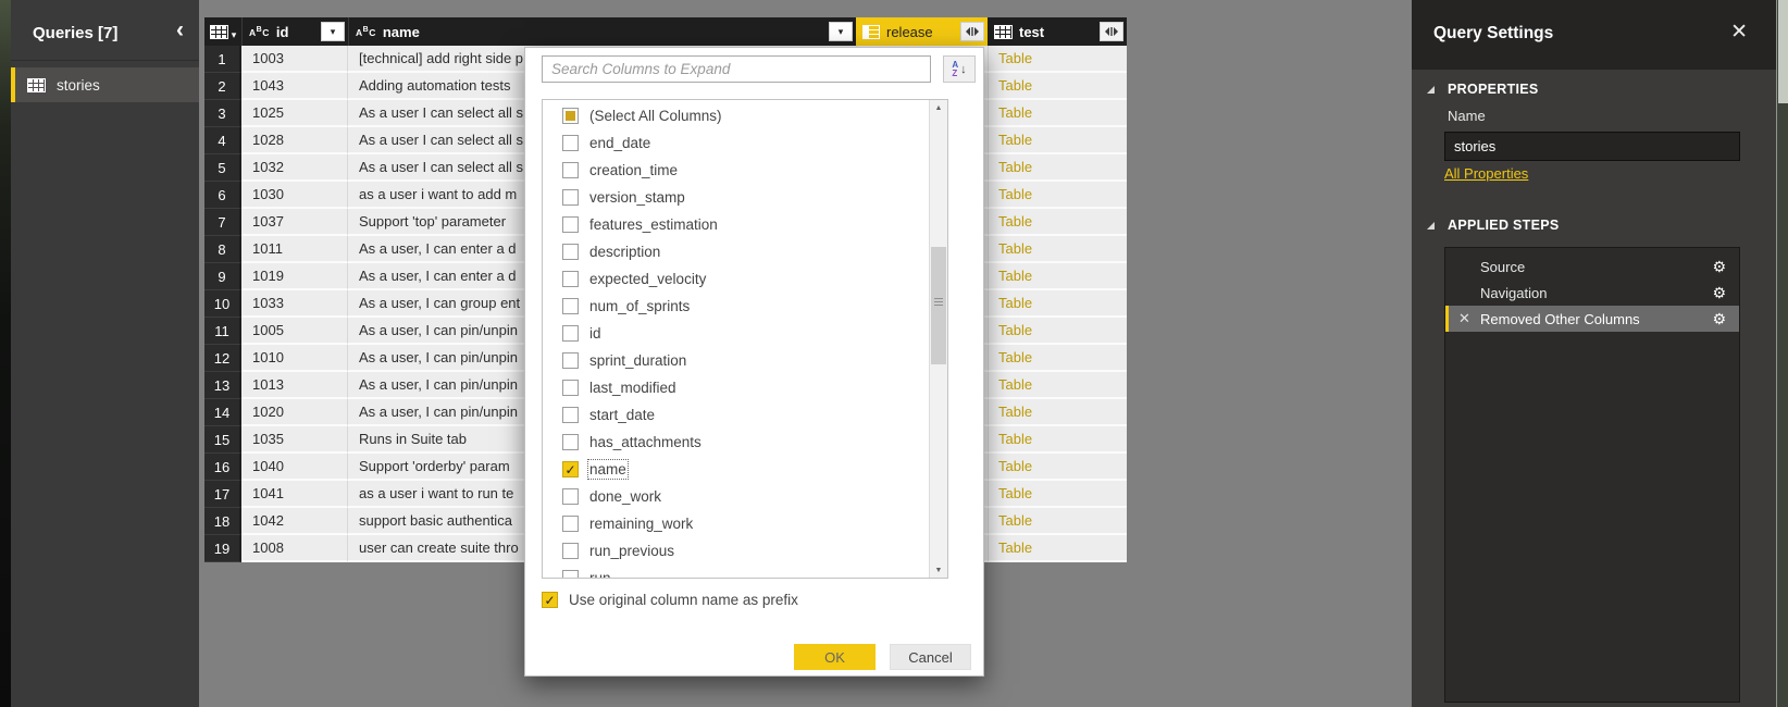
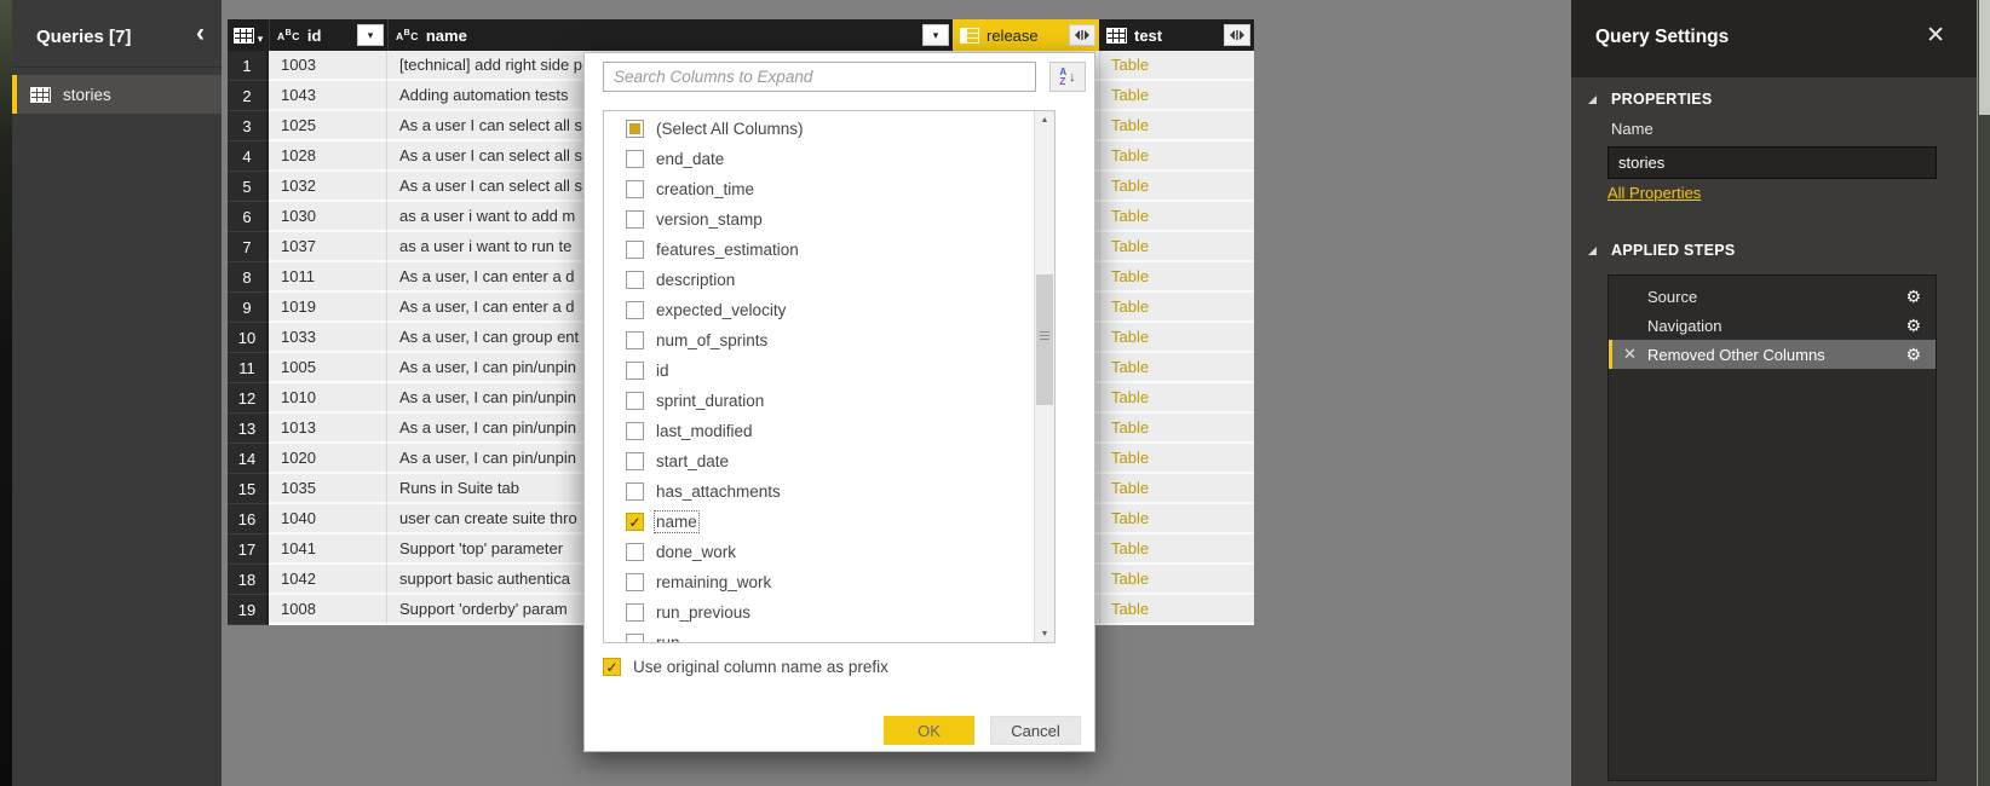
  Queries [7]
  ‹
  stories
  ▾
  id
  ▾
  name
  ▾
  release
  test
  1
  1003
  [technical] add right side p
  Table
  2
  1043
  Adding automation tests
  Table
  3
  1025
  As a user I can select all s
  Table
  4
  1028
  As a user I can select all s
  Table
  5
  1032
  As a user I can select all s
  Table
  6
  1030
  as a user i want to add m
  Table
  7
  1037
- Support 'top' parameter
+ as a user i want to run te
  Table
  8
  1011
  As a user, I can enter a d
  Table
  9
  1019
  As a user, I can enter a d
  Table
  10
  1033
  As a user, I can group ent
  Table
  11
  1005
  As a user, I can pin/unpin
  Table
  12
  1010
  As a user, I can pin/unpin
  Table
  13
  1013
  As a user, I can pin/unpin
  Table
  14
  1020
  As a user, I can pin/unpin
  Table
  15
  1035
  Runs in Suite tab
  Table
  16
  1040
- Support 'orderby' param
+ user can create suite thro
  Table
  17
  1041
- as a user i want to run te
+ Support 'top' parameter
  Table
  18
  1042
  support basic authentica
  Table
  19
  1008
- user can create suite thro
+ Support 'orderby' param
  Table
  Search Columns to Expand
  A
  Z
  ↓
  (Select All Columns)
  end_date
  creation_time
  version_stamp
  features_estimation
  description
  expected_velocity
  num_of_sprints
  id
  sprint_duration
  last_modified
  start_date
  has_attachments
  ✓
  name
  done_work
  remaining_work
  run_previous
  ✓
  Use original column name as prefix
  OK
  Cancel
  Query Settings
  ✕
  PROPERTIES
  Name
  stories
  All Properties
  APPLIED STEPS
  Source
  ⚙
  Navigation
  ⚙
  ✕
  Removed Other Columns
  ⚙
